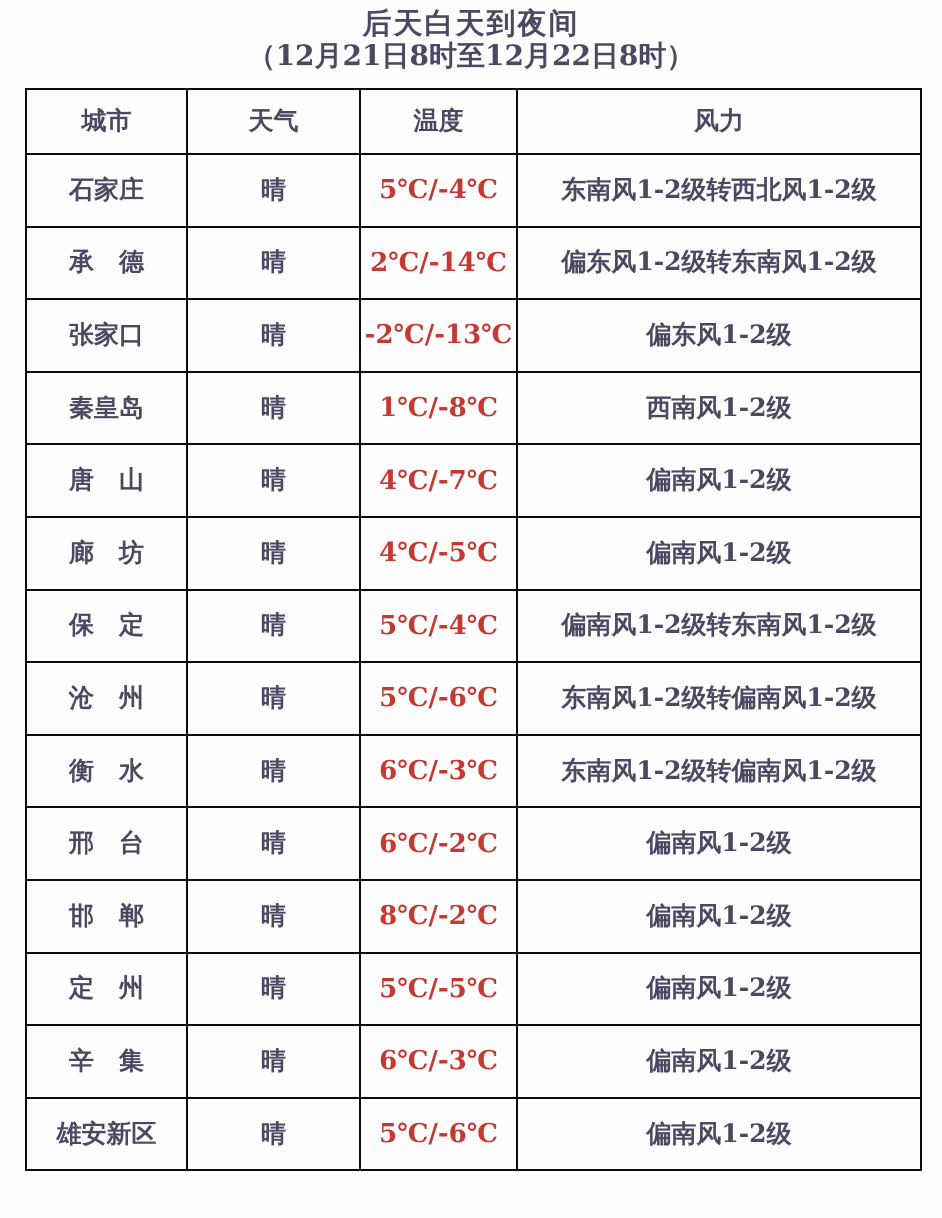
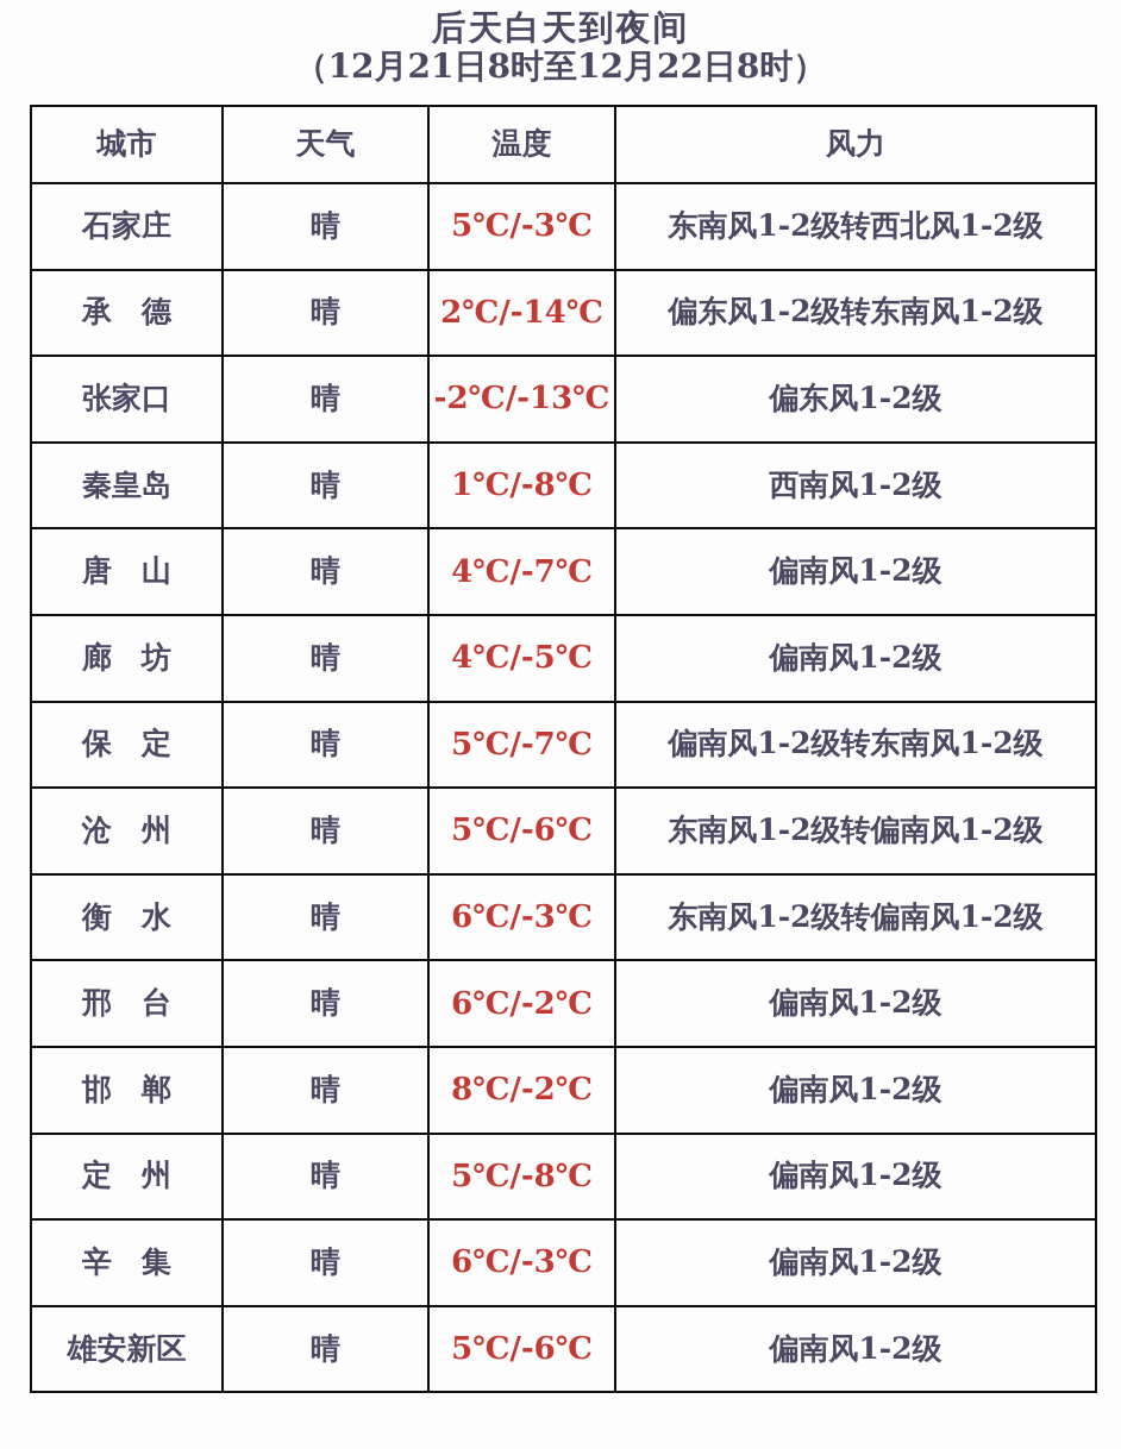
  后天白天到夜间
  （12月21日8时至12月22日8时）
  城市	天气	温度	风力
- 石家庄	晴	5℃/-4℃	东南风1-2级转西北风1-2级
+ 石家庄	晴	5℃/-3℃	东南风1-2级转西北风1-2级
  承 德	晴	2℃/-14℃	偏东风1-2级转东南风1-2级
  张家口	晴	-2℃/-13℃	偏东风1-2级
  秦皇岛	晴	1℃/-8℃	西南风1-2级
  唐 山	晴	4℃/-7℃	偏南风1-2级
  廊 坊	晴	4℃/-5℃	偏南风1-2级
- 保 定	晴	5℃/-4℃	偏南风1-2级转东南风1-2级
+ 保 定	晴	5℃/-7℃	偏南风1-2级转东南风1-2级
  沧 州	晴	5℃/-6℃	东南风1-2级转偏南风1-2级
  衡 水	晴	6℃/-3℃	东南风1-2级转偏南风1-2级
  邢 台	晴	6℃/-2℃	偏南风1-2级
  邯 郸	晴	8℃/-2℃	偏南风1-2级
- 定 州	晴	5℃/-5℃	偏南风1-2级
+ 定 州	晴	5℃/-8℃	偏南风1-2级
  辛 集	晴	6℃/-3℃	偏南风1-2级
  雄安新区	晴	5℃/-6℃	偏南风1-2级
